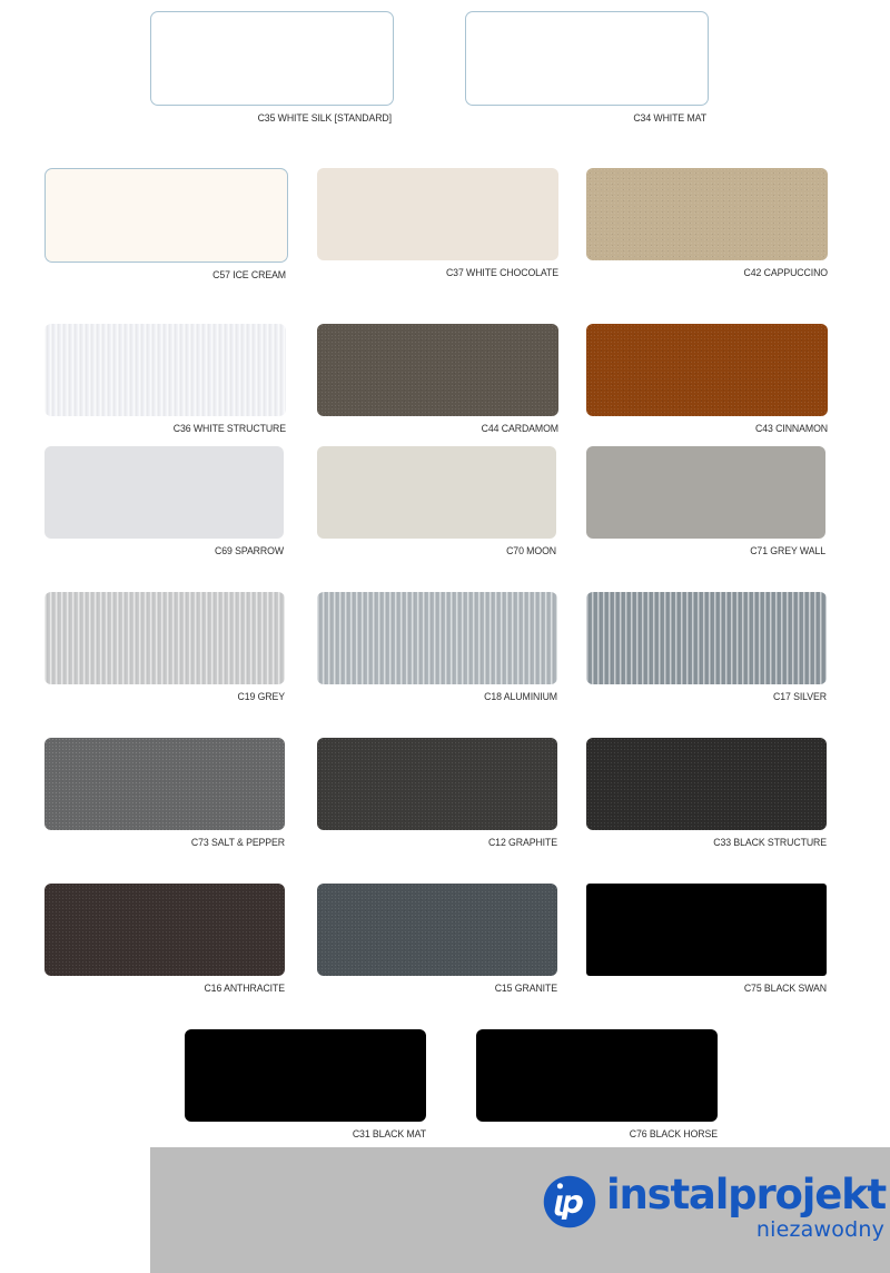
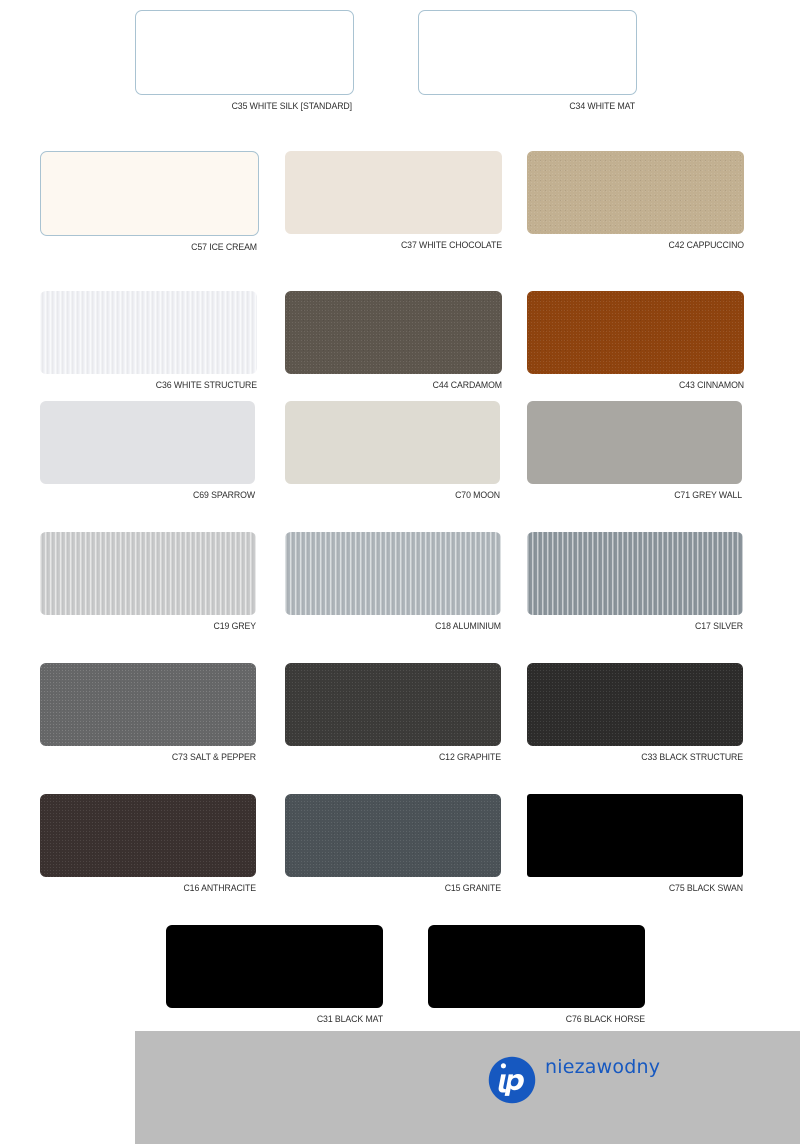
  C35 WHITE SILK [STANDARD]
  C34 WHITE MAT
  C57 ICE CREAM
  C37 WHITE CHOCOLATE
  C42 CAPPUCCINO
  C36 WHITE STRUCTURE
  C44 CARDAMOM
  C43 CINNAMON
  C69 SPARROW
  C70 MOON
  C71 GREY WALL
  C19 GREY
  C18 ALUMINIUM
  C17 SILVER
  C73 SALT & PEPPER
  C12 GRAPHITE
  C33 BLACK STRUCTURE
  C16 ANTHRACITE
  C15 GRANITE
  C75 BLACK SWAN
  C31 BLACK MAT
  C76 BLACK HORSE
- instalprojekt
  niezawodny
